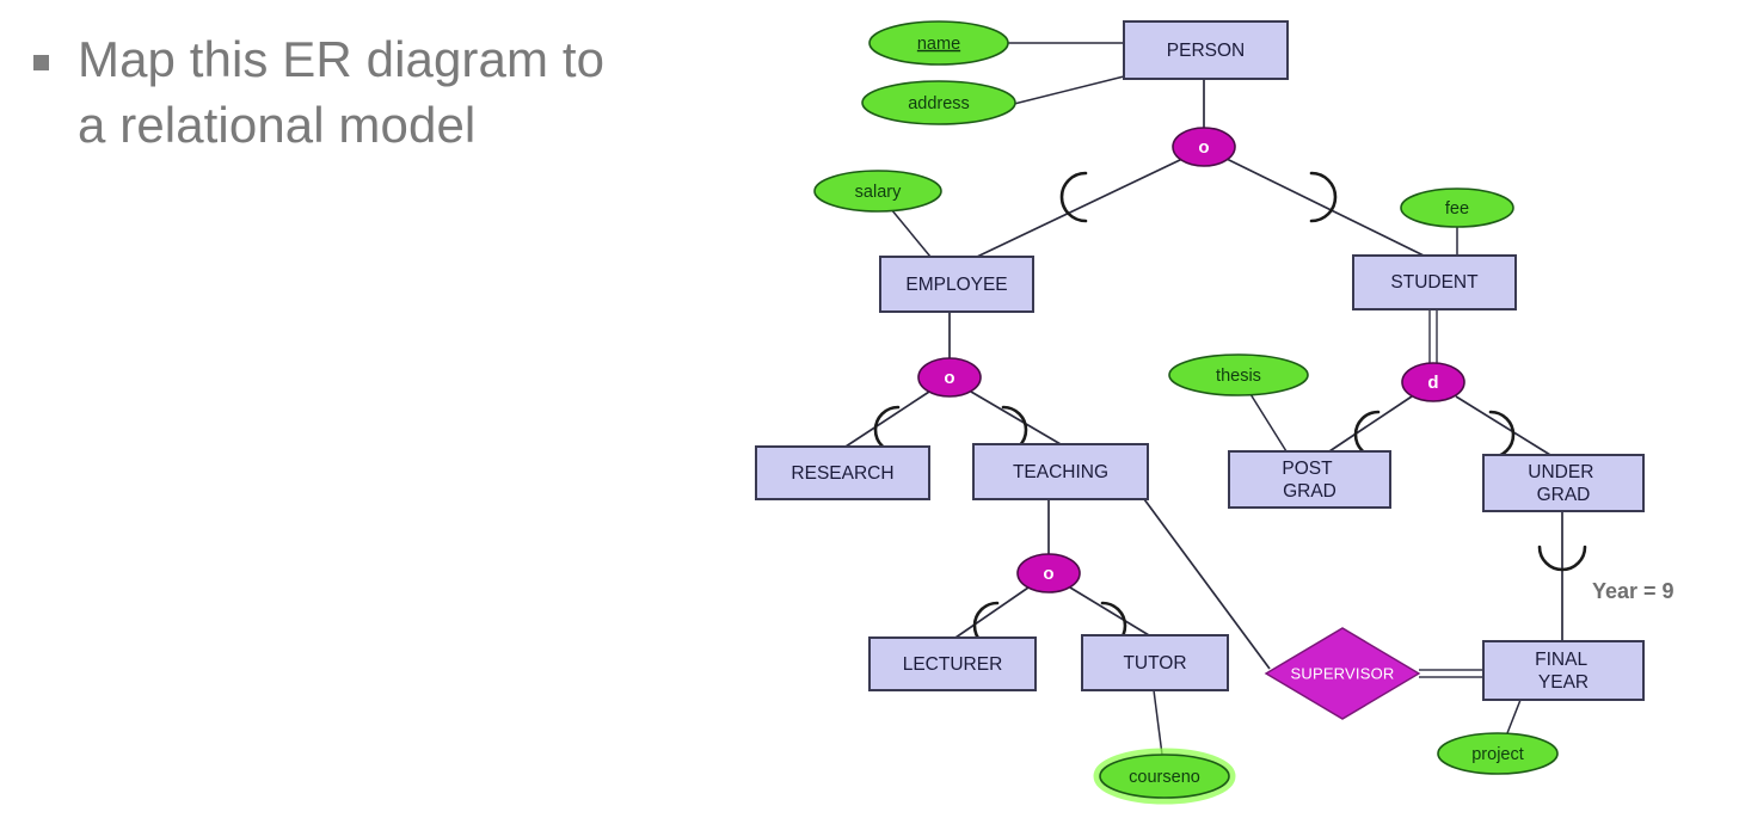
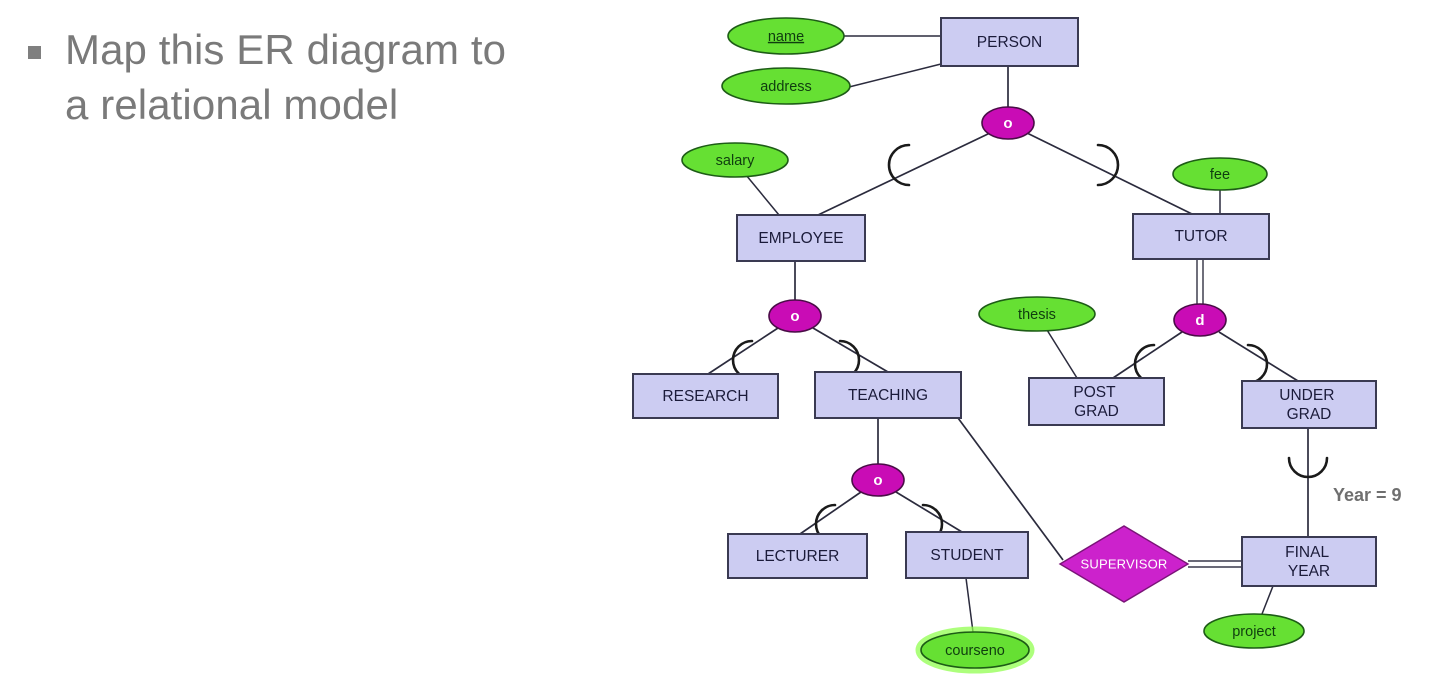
  Map this ER diagram to
  a relational model
  PERSON
  EMPLOYEE
- STUDENT
+ TUTOR
  RESEARCH
  TEACHING
  POST GRAD
  UNDER GRAD
  LECTURER
- TUTOR
+ STUDENT
  FINAL YEAR
  SUPERVISOR
  o
  o
  d
  o
  name
  address
  salary
  fee
  thesis
  courseno
  project
  Year = 9
